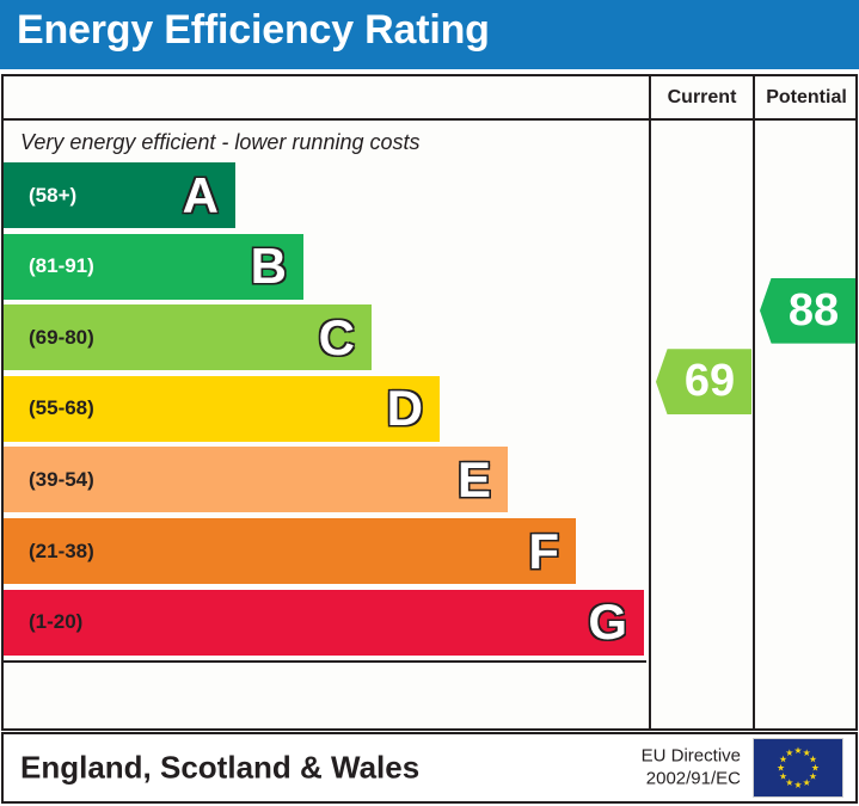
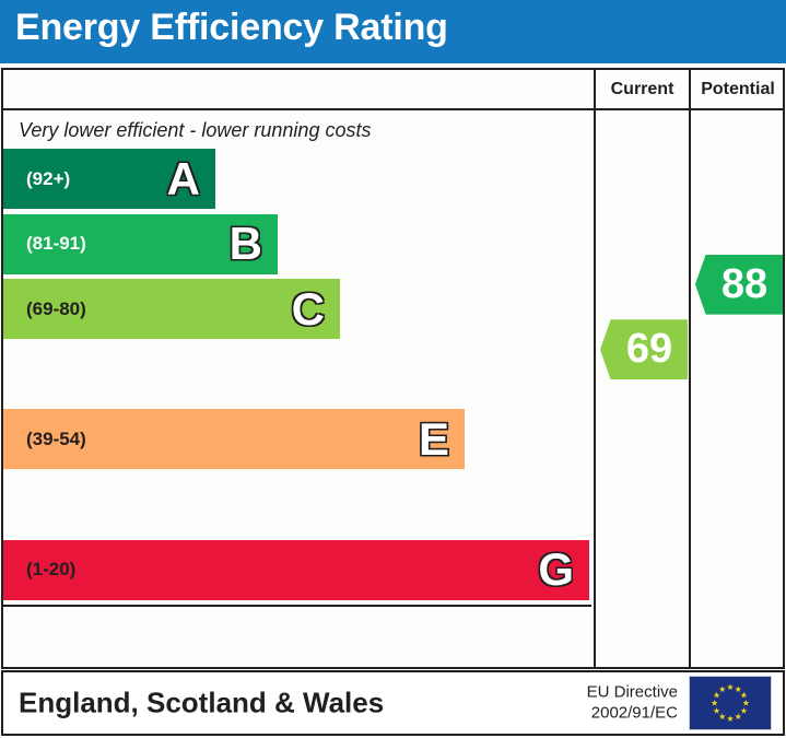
  Energy Efficiency Rating
  Current
  Potential
- Very energy efficient - lower running costs
+ Very lower efficient - lower running costs
- (58+)
+ (92+)
  A
  (81-91)
  B
  (69-80)
  C
- (55-68)
- D
  (39-54)
  E
- (21-38)
- F
  (1-20)
  G
  69
  88
  England, Scotland & Wales
  EU Directive
  2002/91/EC
